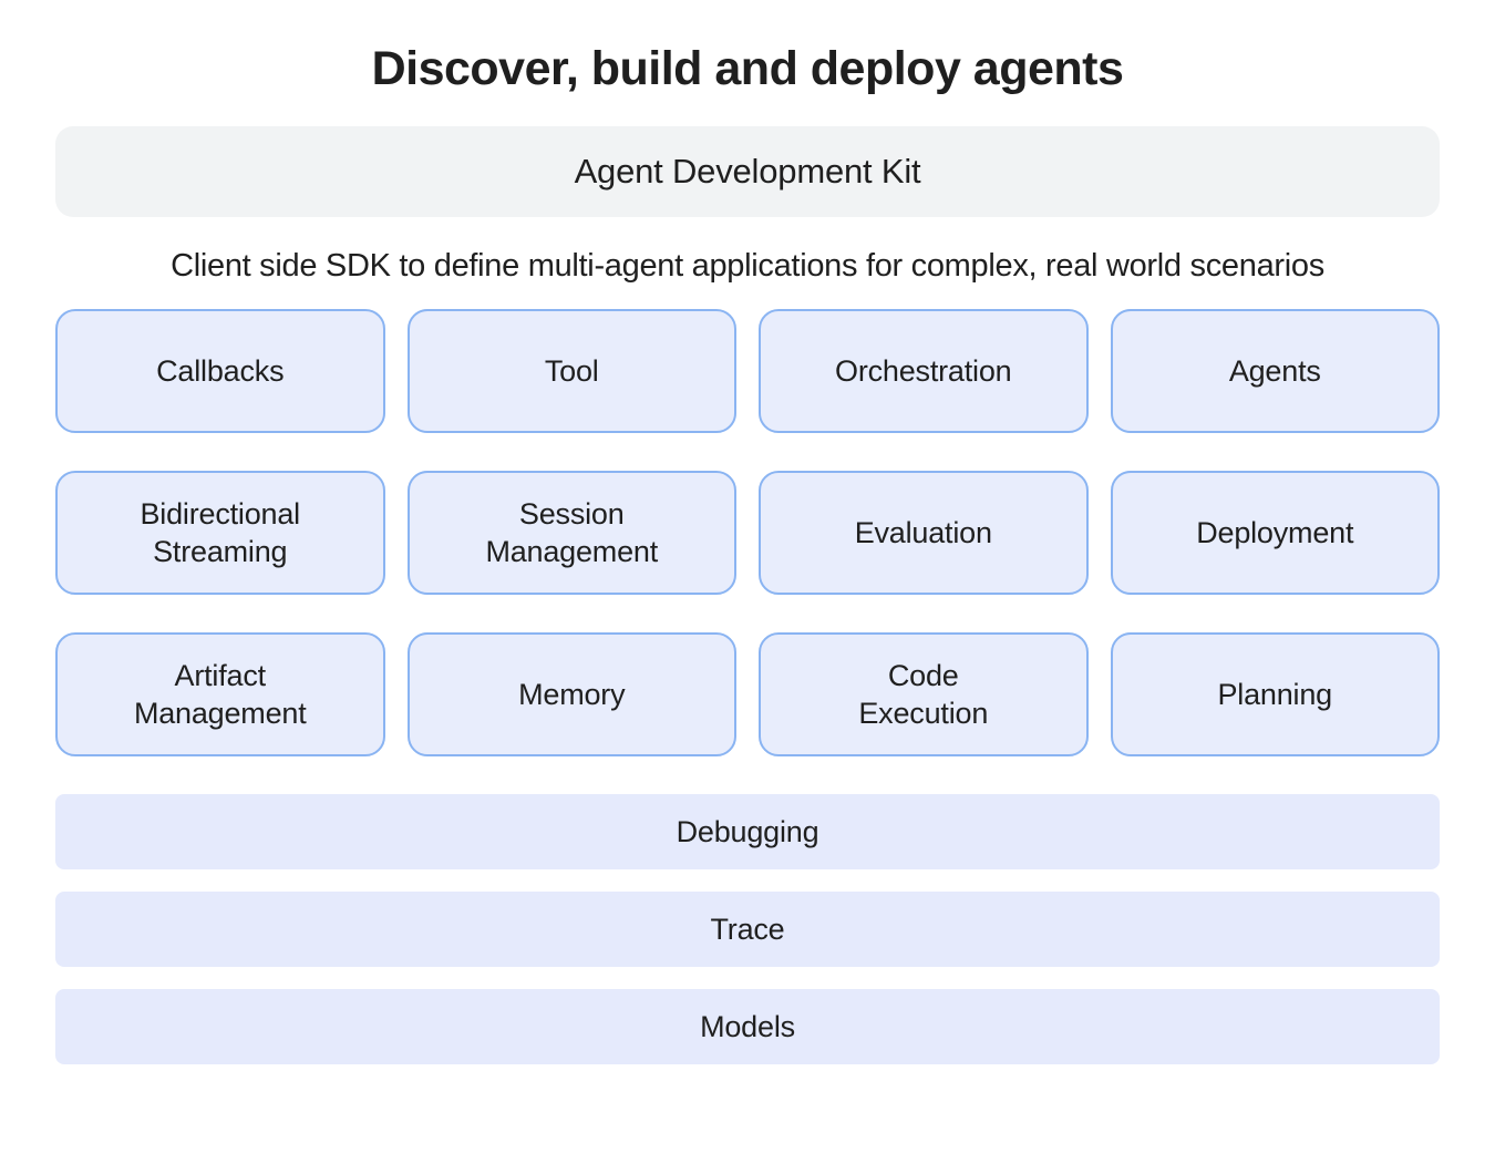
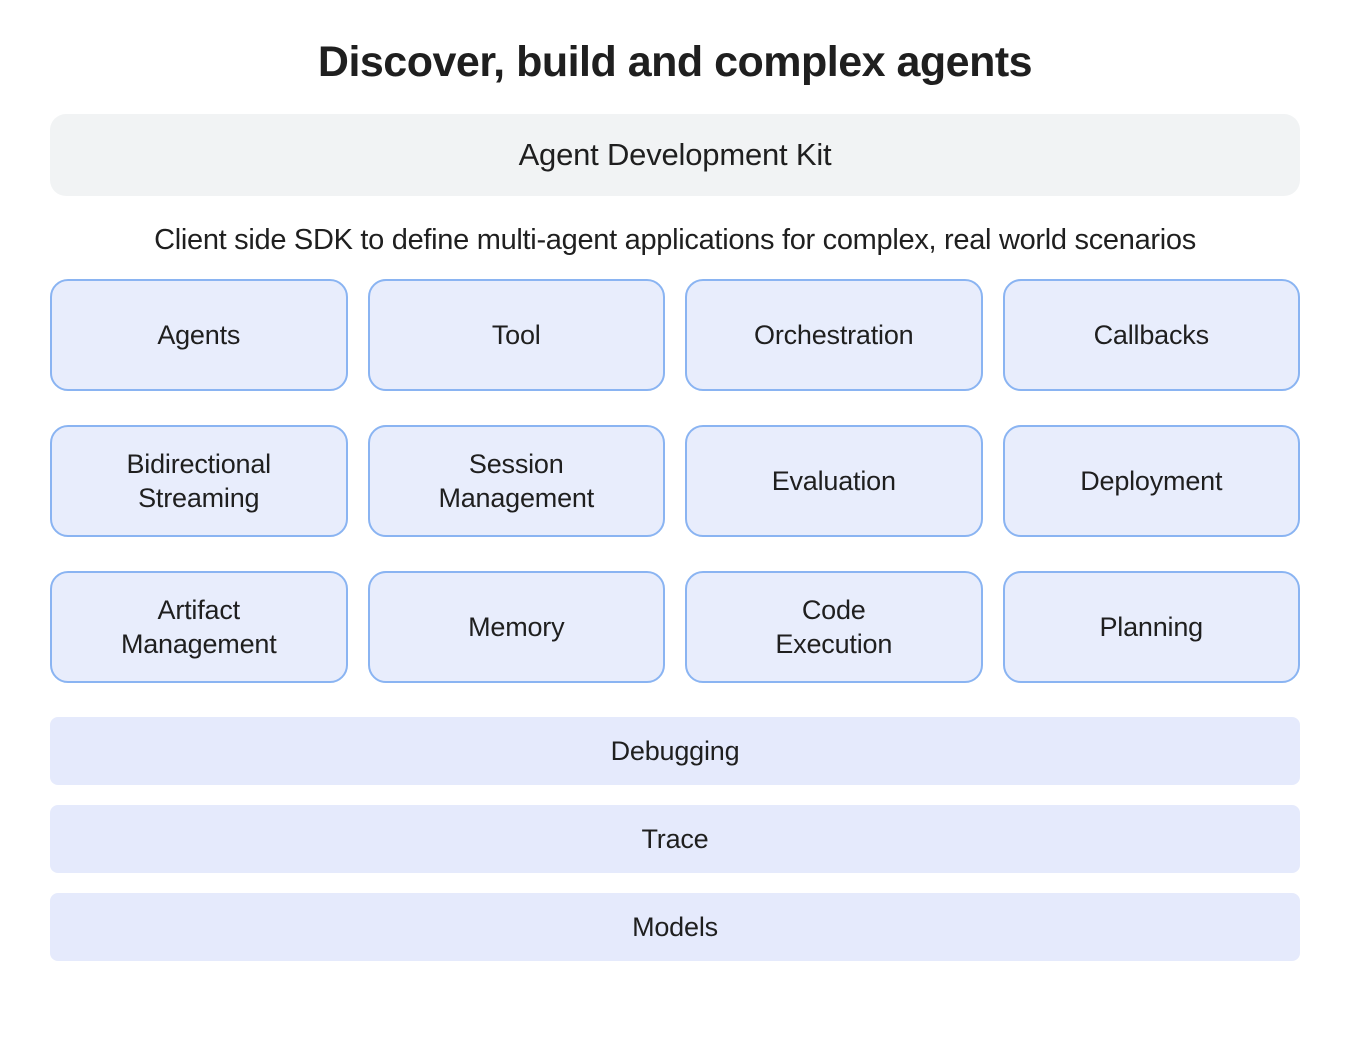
- Discover, build and deploy agents
+ Discover, build and complex agents
  Agent Development Kit
  Client side SDK to define multi-agent applications for complex, real world scenarios
- Callbacks
+ Agents
  Tool
  Orchestration
- Agents
+ Callbacks
  Bidirectional
  Streaming
  Session
  Management
  Evaluation
  Deployment
  Artifact
  Management
  Memory
  Code
  Execution
  Planning
  Debugging
  Trace
  Models
